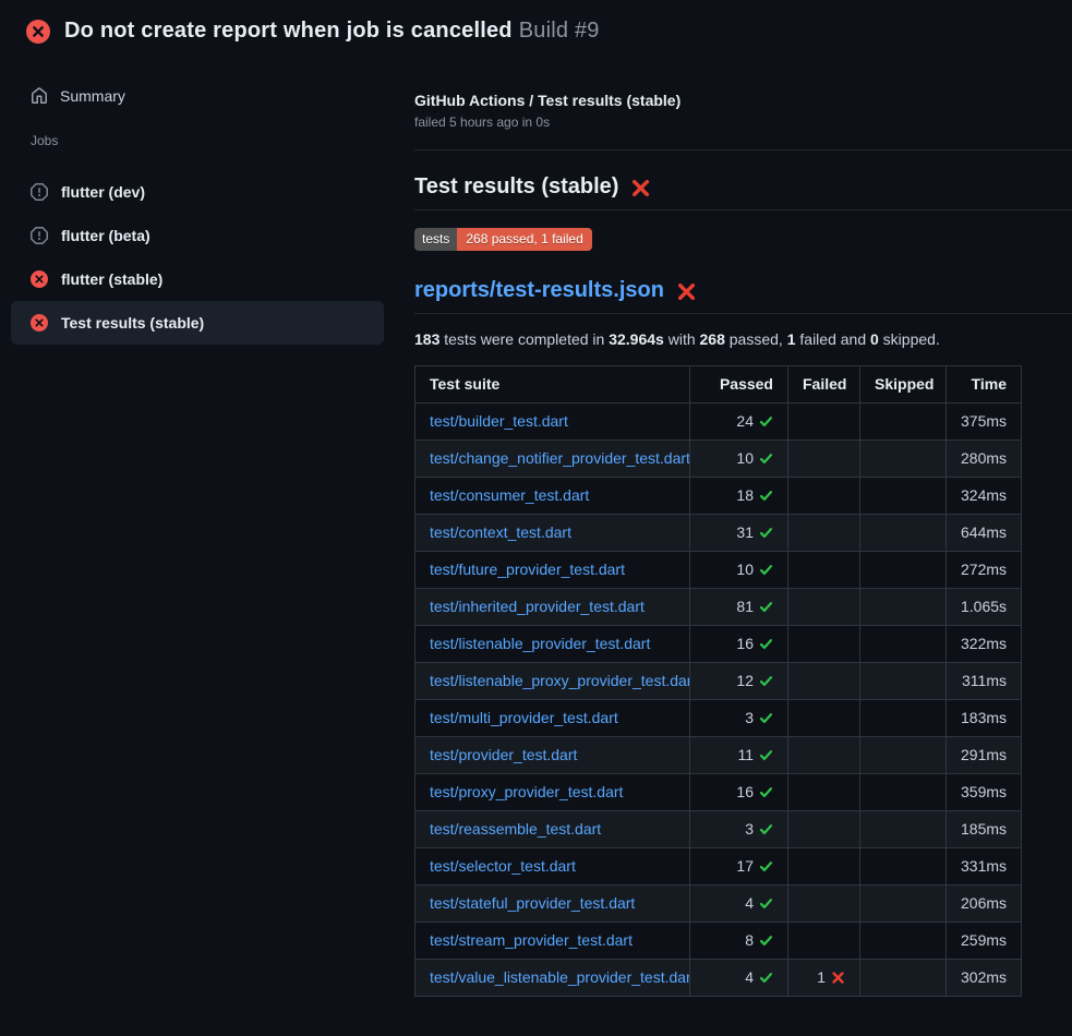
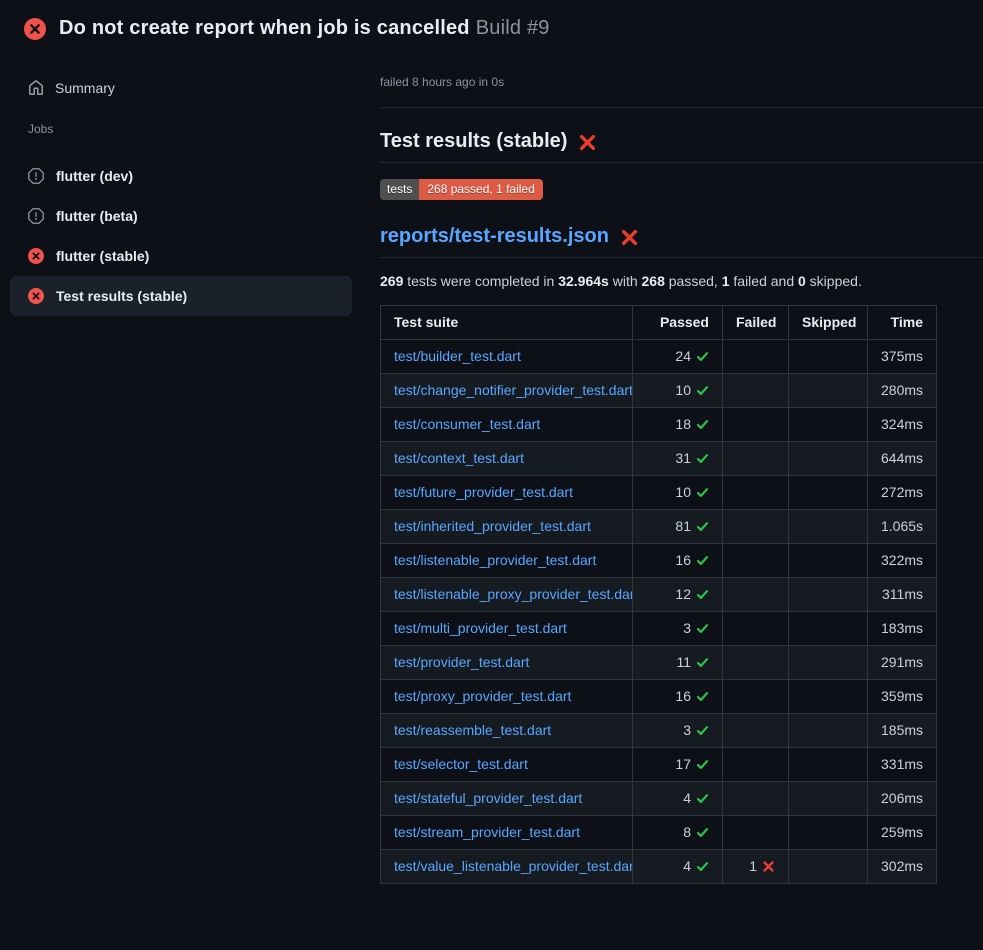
  Do not create report when job is cancelled Build #9
  Summary
  Jobs
  flutter (dev)
  flutter (beta)
  flutter (stable)
  Test results (stable)
- GitHub Actions / Test results (stable)
- failed 5 hours ago in 0s
+ failed 8 hours ago in 0s
  Test results (stable)
  tests
  268 passed, 1 failed
  reports/test-results.json
- 183 tests were completed in 32.964s with 268 passed, 1 failed and 0 skipped.
+ 269 tests were completed in 32.964s with 268 passed, 1 failed and 0 skipped.
  Test suite	Passed	Failed	Skipped	Time
  test/builder_test.dart	24			375ms
  test/change_notifier_provider_test.dart	10			280ms
  test/consumer_test.dart	18			324ms
  test/context_test.dart	31			644ms
  test/future_provider_test.dart	10			272ms
  test/inherited_provider_test.dart	81			1.065s
  test/listenable_provider_test.dart	16			322ms
  test/listenable_proxy_provider_test.da	12			311ms
  test/multi_provider_test.dart	3			183ms
  test/provider_test.dart	11			291ms
  test/proxy_provider_test.dart	16			359ms
  test/reassemble_test.dart	3			185ms
  test/selector_test.dart	17			331ms
  test/stateful_provider_test.dart	4			206ms
  test/stream_provider_test.dart	8			259ms
  test/value_listenable_provider_test.dar	4	1		302ms
